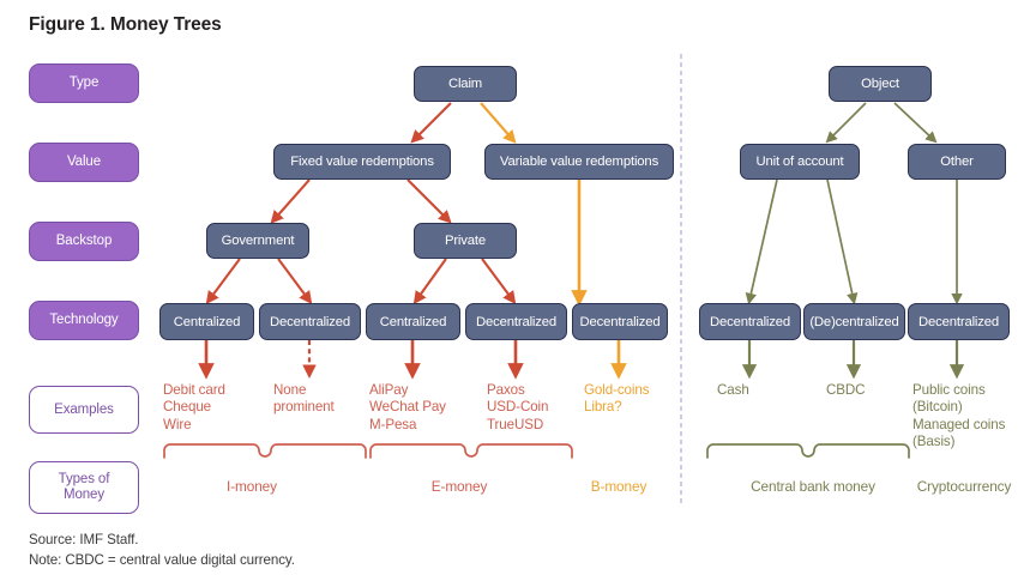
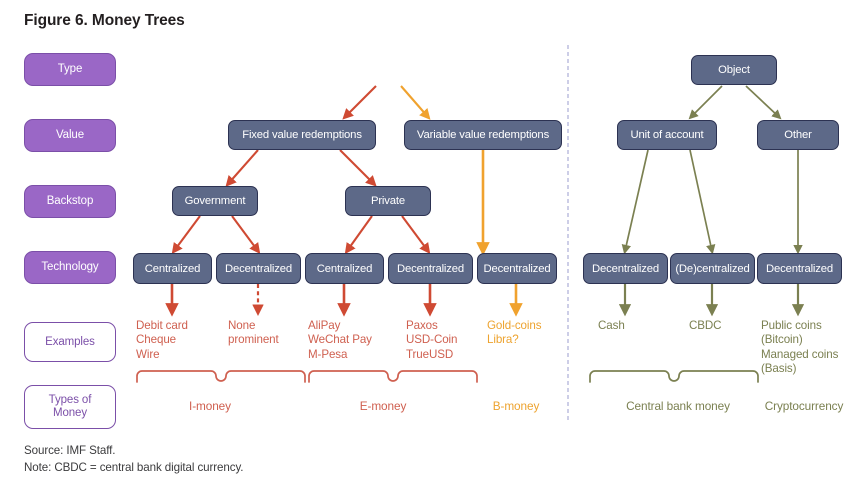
- Figure 1. Money Trees
+ Figure 6. Money Trees
  Type
  Value
  Backstop
  Technology
  Examples
  Types of
  Money
- Claim
  Fixed value redemptions
  Variable value redemptions
  Government
  Private
  Centralized
  Decentralized
  Centralized
  Decentralized
  Decentralized
  Debit card
  Cheque
  Wire
  None
  prominent
  AliPay
  WeChat Pay
  M-Pesa
  Paxos
  USD-Coin
  TrueUSD
  Gold-coins
  Libra?
  I-money
  E-money
  B-money
  Object
  Unit of account
  Other
  Decentralized
  (De)centralized
  Decentralized
  Cash
  CBDC
  Public coins
  (Bitcoin)
  Managed coins
  (Basis)
  Central bank money
  Cryptocurrency
  Source: IMF Staff.
- Note: CBDC = central value digital currency.
+ Note: CBDC = central bank digital currency.
